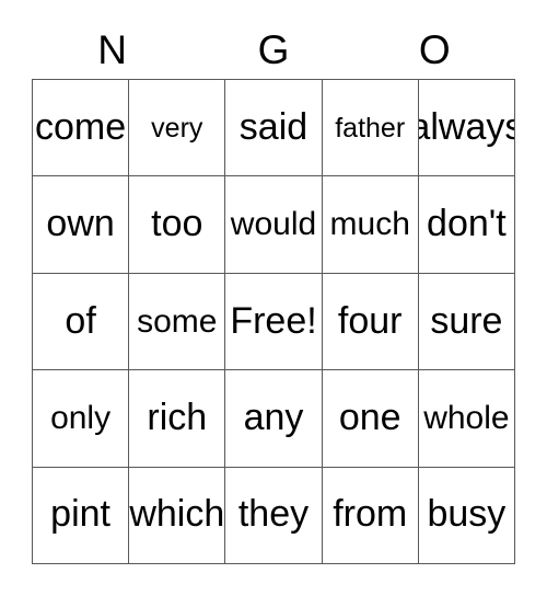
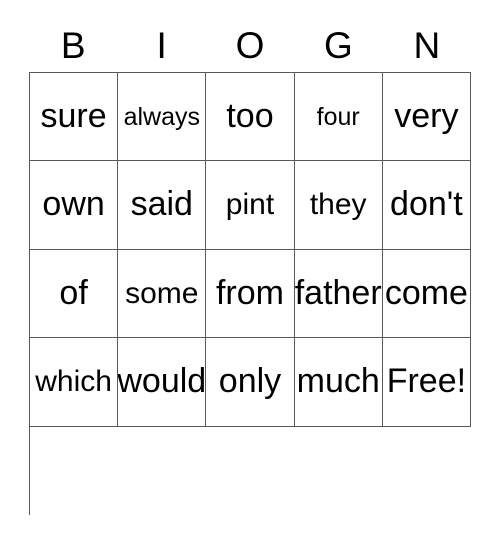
+ B
+ I
- N
+ O
  G
- O
+ N
- come
+ sure
- very
+ always
- said
+ too
- father
+ four
- always
+ very
  own
- too
+ said
- would
+ pint
- much
+ they
  don't
  of
  some
- Free!
+ from
- four
+ father
- sure
+ come
- only
+ which
- rich
- any
- one
- whole
- pint
+ would
- which
+ only
- they
+ much
- from
+ Free!
- busy
